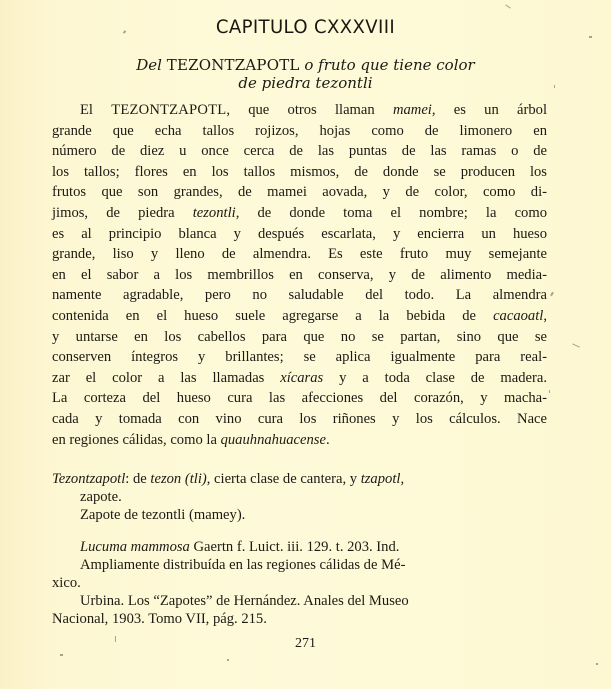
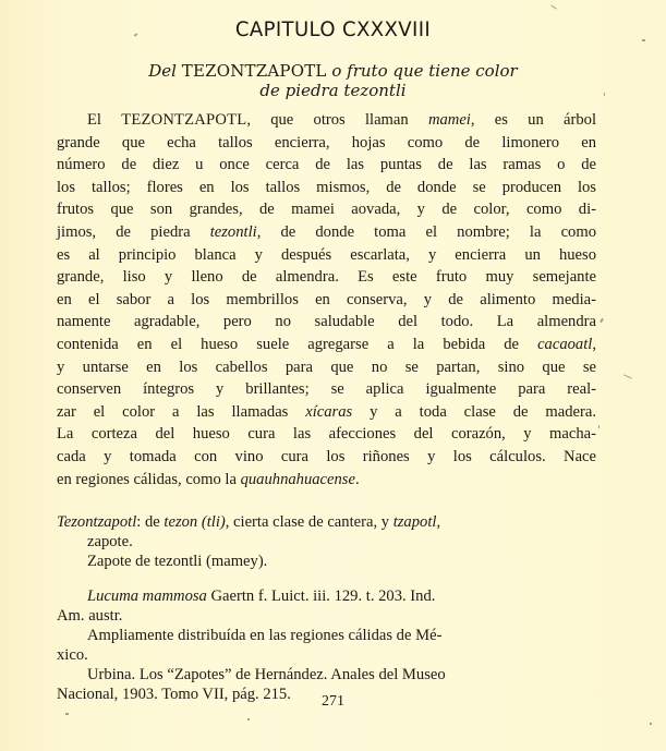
  CAPITULO CXXXVIII
  Del TEZONTZAPOTL o fruto que tiene color
  de piedra tezontli
  El TEZONTZAPOTL, que otros llaman mamei, es un árbol
- grande que echa tallos rojizos, hojas como de limonero en
+ grande que echa tallos encierra, hojas como de limonero en
  número de diez u once cerca de las puntas de las ramas o de
  los tallos; flores en los tallos mismos, de donde se producen los
  frutos que son grandes, de mamei aovada, y de color, como di-
  jimos, de piedra tezontli, de donde toma el nombre; la como
  es al principio blanca y después escarlata, y encierra un hueso
  grande, liso y lleno de almendra. Es este fruto muy semejante
  en el sabor a los membrillos en conserva, y de alimento media-
  namente agradable, pero no saludable del todo. La almendra
  contenida en el hueso suele agregarse a la bebida de cacaoatl,
  y untarse en los cabellos para que no se partan, sino que se
  conserven íntegros y brillantes; se aplica igualmente para real-
  zar el color a las llamadas xícaras y a toda clase de madera.
  La corteza del hueso cura las afecciones del corazón, y macha-
  cada y tomada con vino cura los riñones y los cálculos. Nace
  en regiones cálidas, como la quauhnahuacense.
  Tezontzapotl: de tezon (tli), cierta clase de cantera, y tzapotl,
  zapote.
  Zapote de tezontli (mamey).
  Lucuma mammosa Gaertn f. Luict. iii. 129. t. 203. Ind.
+ Am. austr.
  Ampliamente distribuída en las regiones cálidas de Mé-
  xico.
  Urbina. Los “Zapotes” de Hernández. Anales del Museo
  Nacional, 1903. Tomo VII, pág. 215.
  271
